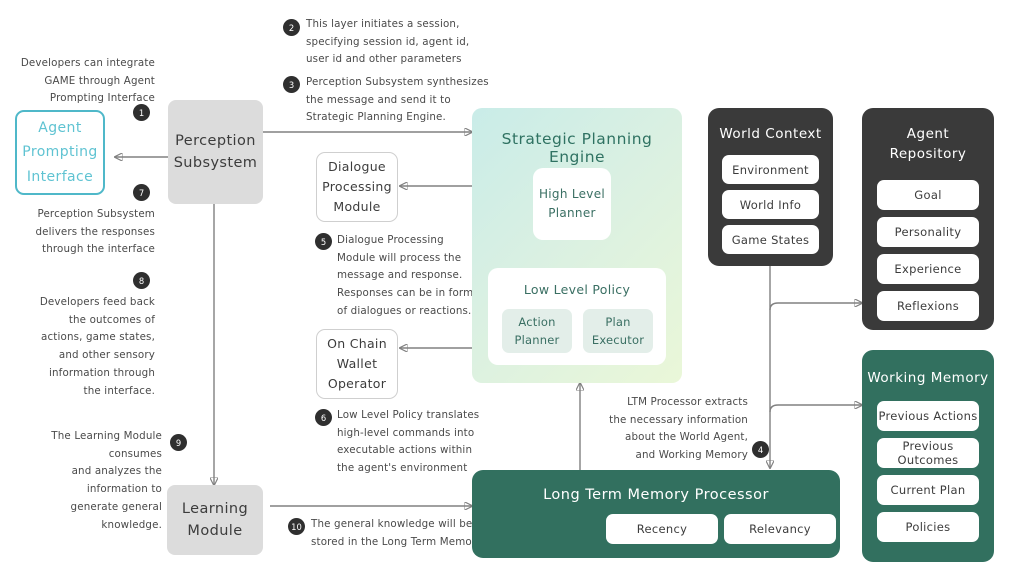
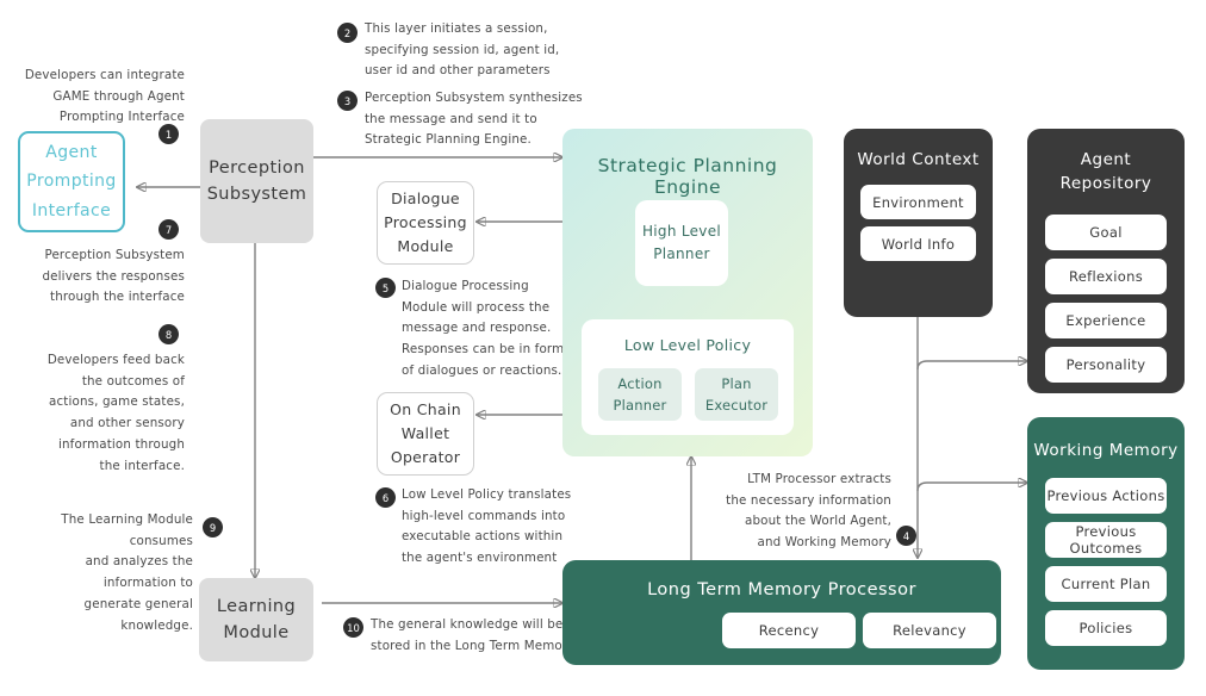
  Developers can integrate
  GAME through Agent
  Prompting Interface
  1
  Agent
  Prompting
  Interface
  7
  Perception Subsystem
  delivers the responses
  through the interface
  8
  Developers feed back
  the outcomes of
  actions, game states,
  and other sensory
  information through
  the interface.
  9
  The Learning Module consumes
  and analyzes the information to
  generate general knowledge.
  Perception
  Subsystem
  Learning
  Module
  2
  This layer initiates a session,
  specifying session id, agent id,
  user id and other parameters
  3
  Perception Subsystem synthesizes
  the message and send it to
  Strategic Planning Engine.
  Dialogue
  Processing
  Module
  5
  Dialogue Processing
  Module will process the
  message and response.
  Responses can be in form
  of dialogues or reactions.
  On Chain
  Wallet
  Operator
  6
  Low Level Policy translates
  high-level commands into
  executable actions within
  the agent's environment
  10
  The general knowledge will be
  stored in the Long Term Memo
  Strategic Planning Engine
  High Level
  Planner
  Low Level Policy
  Action
  Planner
  Plan
  Executor
  World Context
  Environment
  World Info
- Game States
  Agent
  Repository
  Goal
- Personality
+ Reflexions
  Experience
- Reflexions
+ Personality
  Working Memory
  Previous Actions
  Previous Outcomes
  Current Plan
  Policies
  Long Term Memory Processor
  Recency
  Relevancy
  LTM Processor extracts
  the necessary information
  about the World Agent,
  and Working Memory
  4
